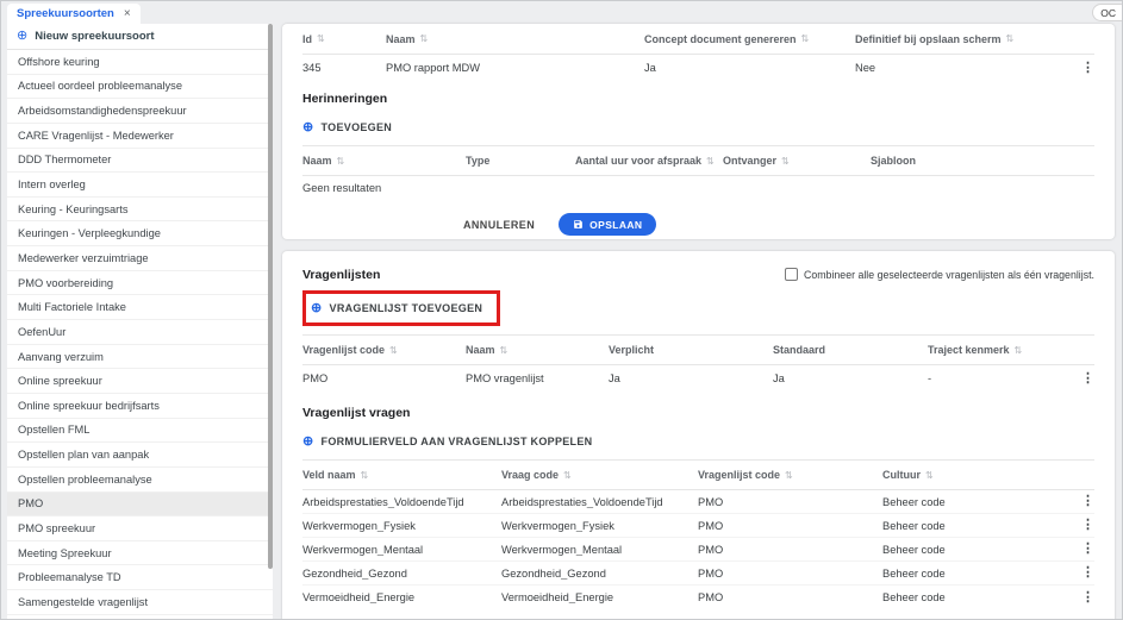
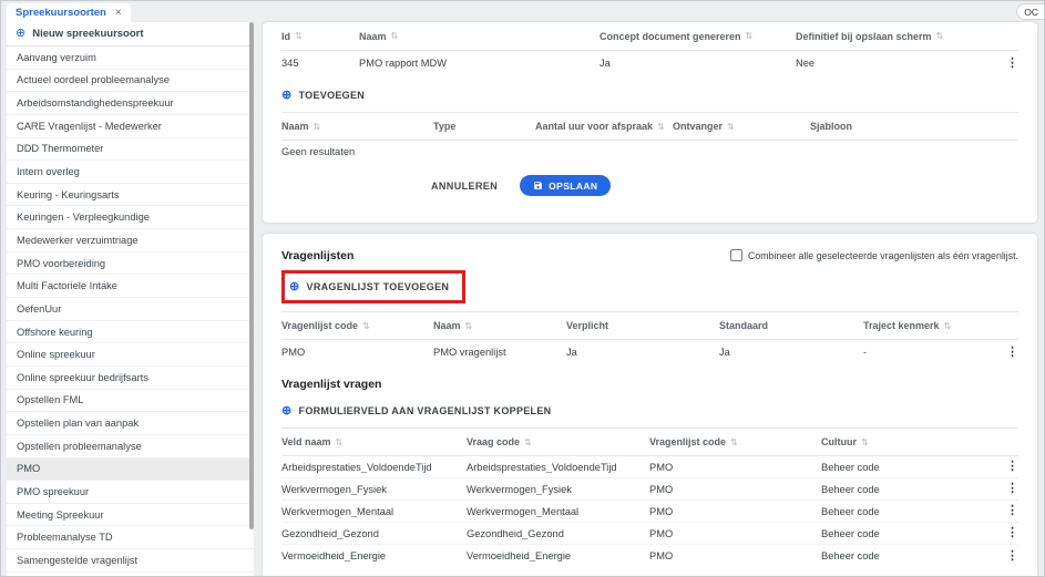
  Spreekuursoorten
  ×
  OC
  ⊕
  Nieuw spreekuursoort
- Offshore keuring
+ Aanvang verzuim
  Actueel oordeel probleemanalyse
  Arbeidsomstandighedenspreekuur
  CARE Vragenlijst - Medewerker
  DDD Thermometer
  Intern overleg
  Keuring - Keuringsarts
  Keuringen - Verpleegkundige
  Medewerker verzuimtriage
  PMO voorbereiding
  Multi Factoriele Intake
  OefenUur
- Aanvang verzuim
+ Offshore keuring
  Online spreekuur
  Online spreekuur bedrijfsarts
  Opstellen FML
  Opstellen plan van aanpak
  Opstellen probleemanalyse
  PMO
  PMO spreekuur
  Meeting Spreekuur
  Probleemanalyse TD
  Samengestelde vragenlijst
  Id
  ⇅
  Naam
  ⇅
  Concept document genereren
  ⇅
  Definitief bij opslaan scherm
  ⇅
  345
  PMO rapport MDW
  Ja
  Nee
  ⋮
- Herinneringen
  ⊕
  TOEVOEGEN
  Naam
  ⇅
  Type
  Aantal uur voor afspraak
  ⇅
  Ontvanger
  ⇅
  Sjabloon
  Geen resultaten
  ANNULEREN
  OPSLAAN
  Vragenlijsten
  Combineer alle geselecteerde vragenlijsten als één vragenlijst.
  ⊕
  VRAGENLIJST TOEVOEGEN
  Vragenlijst code
  ⇅
  Naam
  ⇅
  Verplicht
  Standaard
  Traject kenmerk
  ⇅
  PMO
  PMO vragenlijst
  Ja
  Ja
  -
  ⋮
  Vragenlijst vragen
  ⊕
  FORMULIERVELD AAN VRAGENLIJST KOPPELEN
  Veld naam
  ⇅
  Vraag code
  ⇅
  Vragenlijst code
  ⇅
  Cultuur
  ⇅
  Arbeidsprestaties_VoldoendeTijd
  Arbeidsprestaties_VoldoendeTijd
  PMO
  Beheer code
  ⋮
  Werkvermogen_Fysiek
  Werkvermogen_Fysiek
  PMO
  Beheer code
  ⋮
  Werkvermogen_Mentaal
  Werkvermogen_Mentaal
  PMO
  Beheer code
  ⋮
  Gezondheid_Gezond
  Gezondheid_Gezond
  PMO
  Beheer code
  ⋮
  Vermoeidheid_Energie
  Vermoeidheid_Energie
  PMO
  Beheer code
  ⋮
